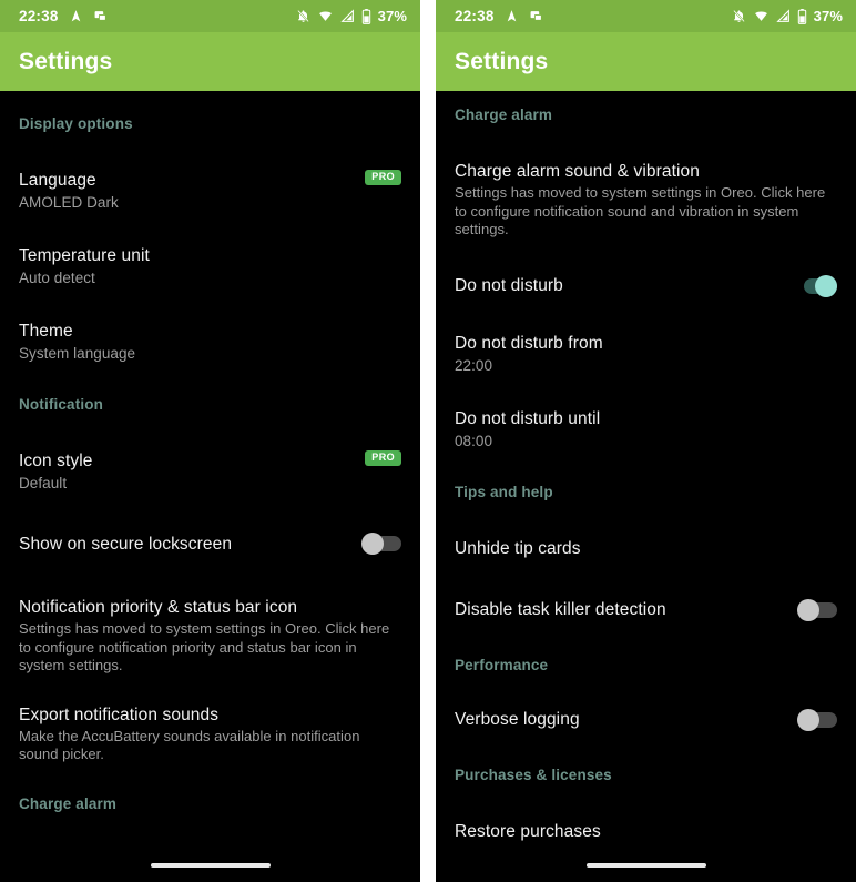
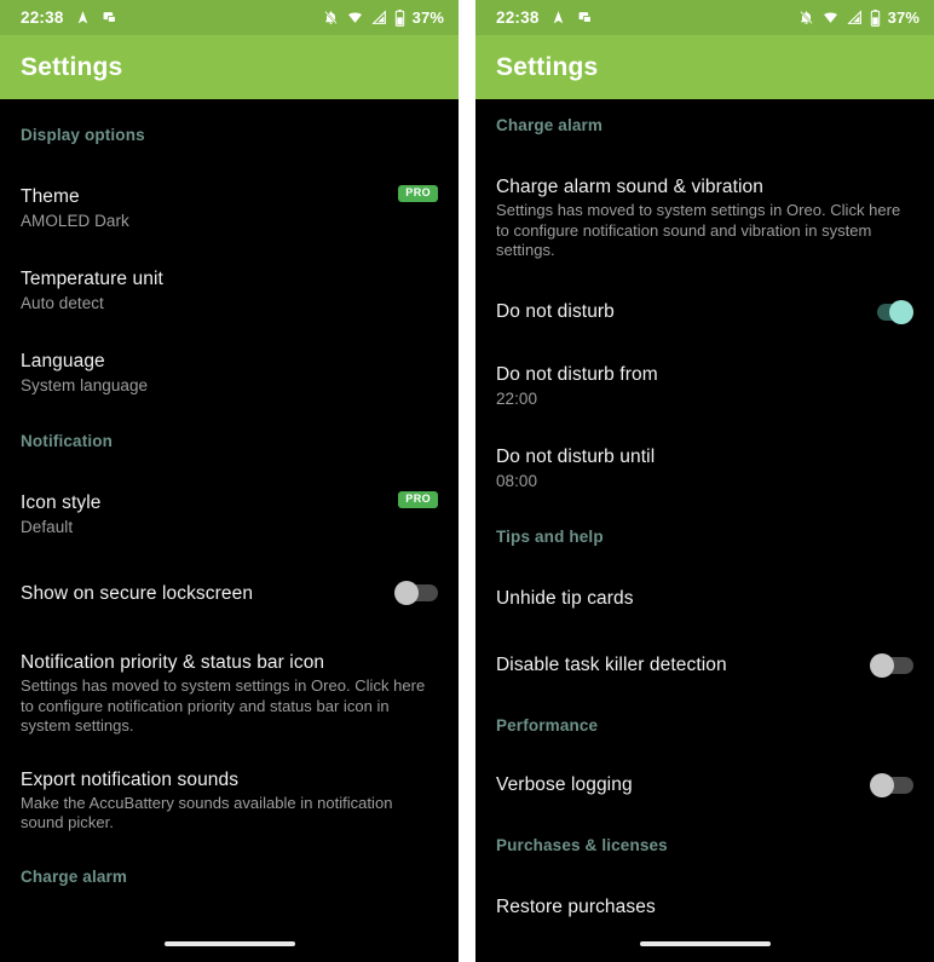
  22:38
  37%
  Settings
  Display options
- Language
+ Theme
  AMOLED Dark
  PRO
  Temperature unit
  Auto detect
- Theme
+ Language
  System language
  Notification
  Icon style
  Default
  PRO
  Show on secure lockscreen
  Notification priority & status bar icon
  Settings has moved to system settings in Oreo. Click here to configure notification priority and status bar icon in system settings.
  Export notification sounds
  Make the AccuBattery sounds available in notification sound picker.
  Charge alarm
  22:38
  37%
  Settings
  Charge alarm
  Charge alarm sound & vibration
  Settings has moved to system settings in Oreo. Click here to configure notification sound and vibration in system settings.
  Do not disturb
  Do not disturb from
  22:00
  Do not disturb until
  08:00
  Tips and help
  Unhide tip cards
  Disable task killer detection
  Performance
  Verbose logging
  Purchases & licenses
  Restore purchases
